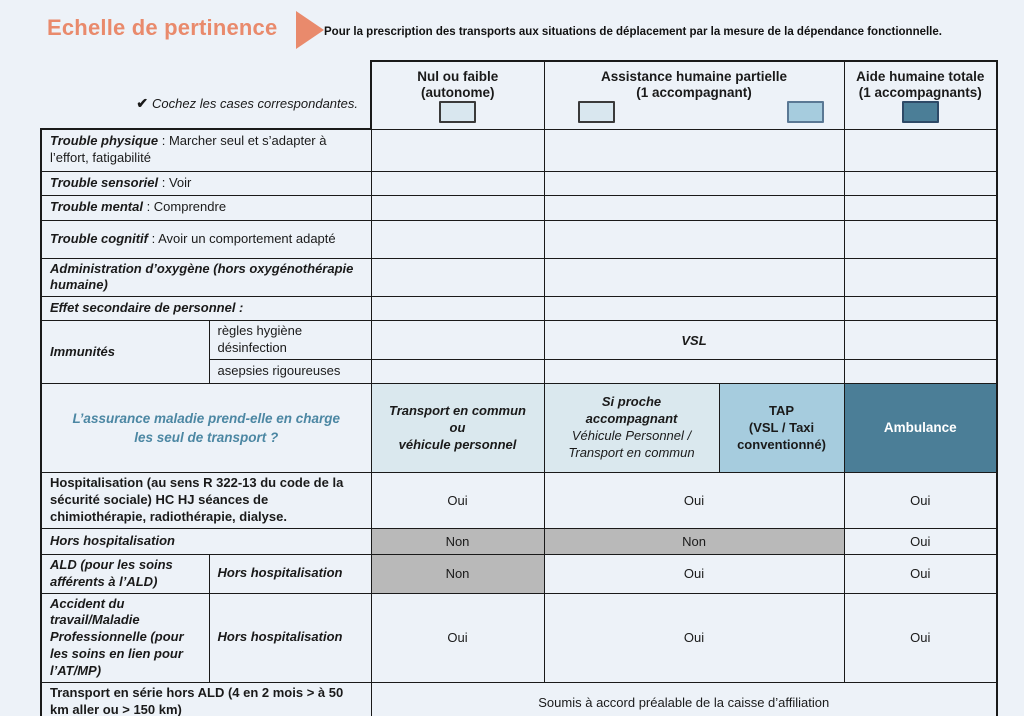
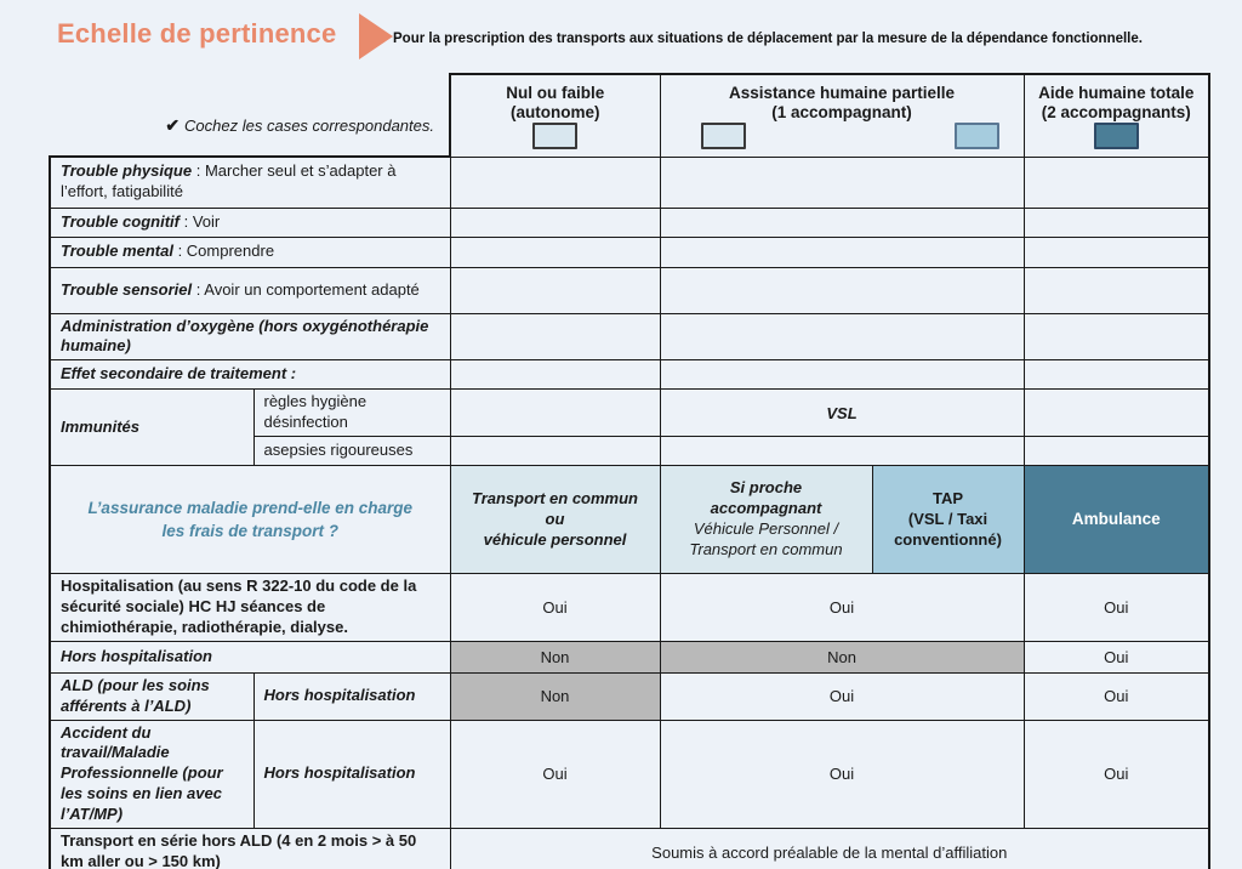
  Echelle de pertinence
  Pour la prescription des transports aux situations de déplacement par la mesure de la dépendance fonctionnelle.
- ✔ Cochez les cases correspondantes.	Nul ou faible (autonome)	Assistance humaine partielle (1 accompagnant)	Aide humaine totale (1 accompagnants)
+ ✔ Cochez les cases correspondantes.	Nul ou faible (autonome)	Assistance humaine partielle (1 accompagnant)	Aide humaine totale (2 accompagnants)
  Trouble physique : Marcher seul et s’adapter à l’effort, fatigabilité
- Trouble sensoriel : Voir
+ Trouble cognitif : Voir
  Trouble mental : Comprendre
- Trouble cognitif : Avoir un comportement adapté
+ Trouble sensoriel : Avoir un comportement adapté
  Administration d’oxygène (hors oxygénothérapie humaine)
- Effet secondaire de personnel :
+ Effet secondaire de traitement :
  Immunités	règles hygiène désinfection		VSL
  asepsies rigoureuses
- L’assurance maladie prend-elle en charge les seul de transport ?	Transport en commun ou véhicule personnel	Si proche accompagnant Véhicule Personnel / Transport en commun	TAP (VSL / Taxi conventionné)	Ambulance
+ L’assurance maladie prend-elle en charge les frais de transport ?	Transport en commun ou véhicule personnel	Si proche accompagnant Véhicule Personnel / Transport en commun	TAP (VSL / Taxi conventionné)	Ambulance
- Hospitalisation (au sens R 322-13 du code de la sécurité sociale) HC HJ séances de chimiothérapie, radiothérapie, dialyse.	Oui	Oui	Oui
+ Hospitalisation (au sens R 322-10 du code de la sécurité sociale) HC HJ séances de chimiothérapie, radiothérapie, dialyse.	Oui	Oui	Oui
  Hors hospitalisation	Non	Non	Oui
  ALD (pour les soins afférents à l’ALD)	Hors hospitalisation	Non	Oui	Oui
- Accident du travail/Maladie Professionnelle (pour les soins en lien pour l’AT/MP)	Hors hospitalisation	Oui	Oui	Oui
+ Accident du travail/Maladie Professionnelle (pour les soins en lien avec l’AT/MP)	Hors hospitalisation	Oui	Oui	Oui
- Transport en série hors ALD (4 en 2 mois > à 50 km aller ou > 150 km)	Soumis à accord préalable de la caisse d’affiliation
+ Transport en série hors ALD (4 en 2 mois > à 50 km aller ou > 150 km)	Soumis à accord préalable de la mental d’affiliation
